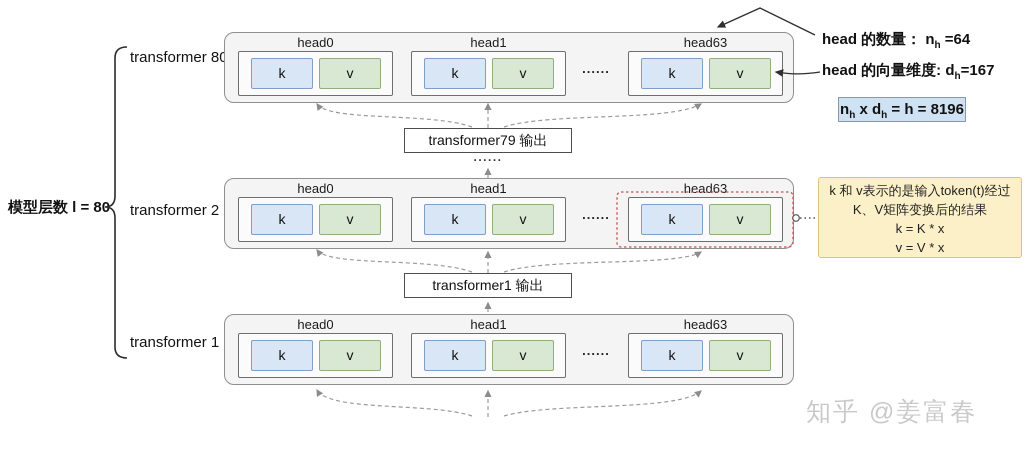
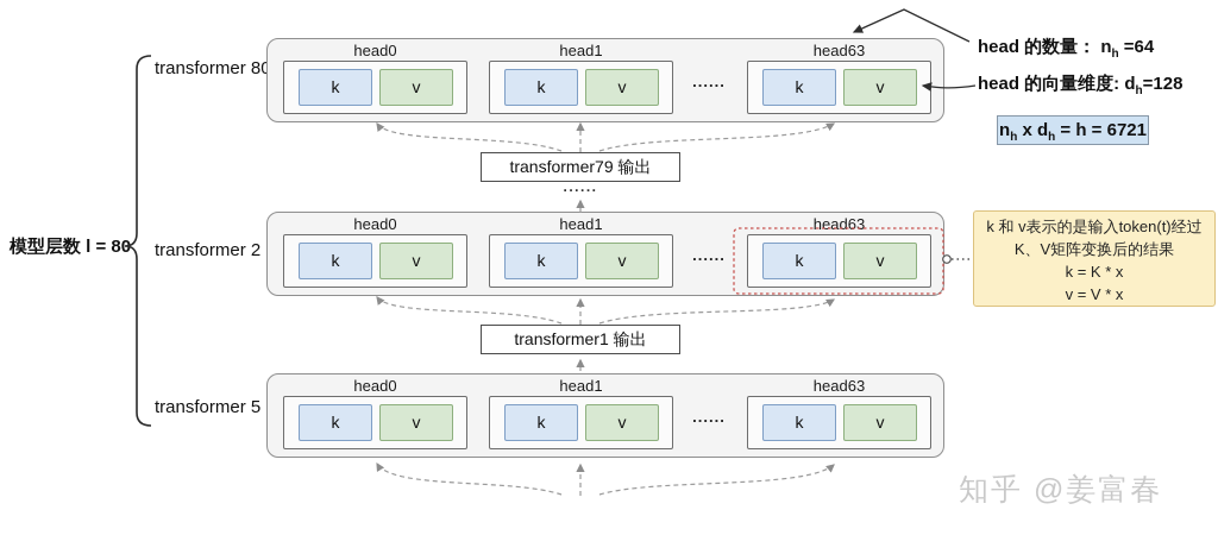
  模型层数 l = 8
  transformer 8
  transformer 2
- transformer 1
+ transformer 5
  head0
  k
  v
  head1
  k
  v
  ......
  head63
  k
  v
  transformer79 输出
  ......
  head0
  k
  v
  head1
  k
  v
  ......
  head63
  k
  v
  transformer1 输出
  head0
  k
  v
  head1
  k
  v
  ......
  head63
  k
  v
  head 的数量： nh =64
- head 的向量维度: dh=167
+ head 的向量维度: dh=128
- nh x dh = h = 8196
+ nh x dh = h = 6721
  k 和 v表示的是输入token(t)经过
  K、V矩阵变换后的结果
  k = K * x
  v = V * x
  知乎 @姜富春
